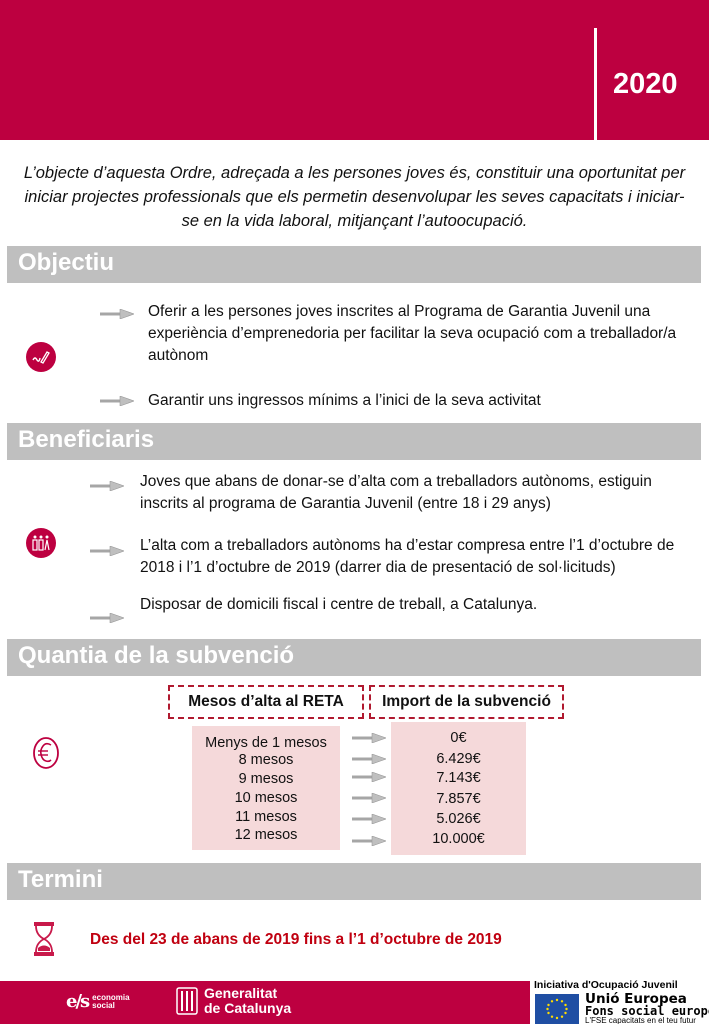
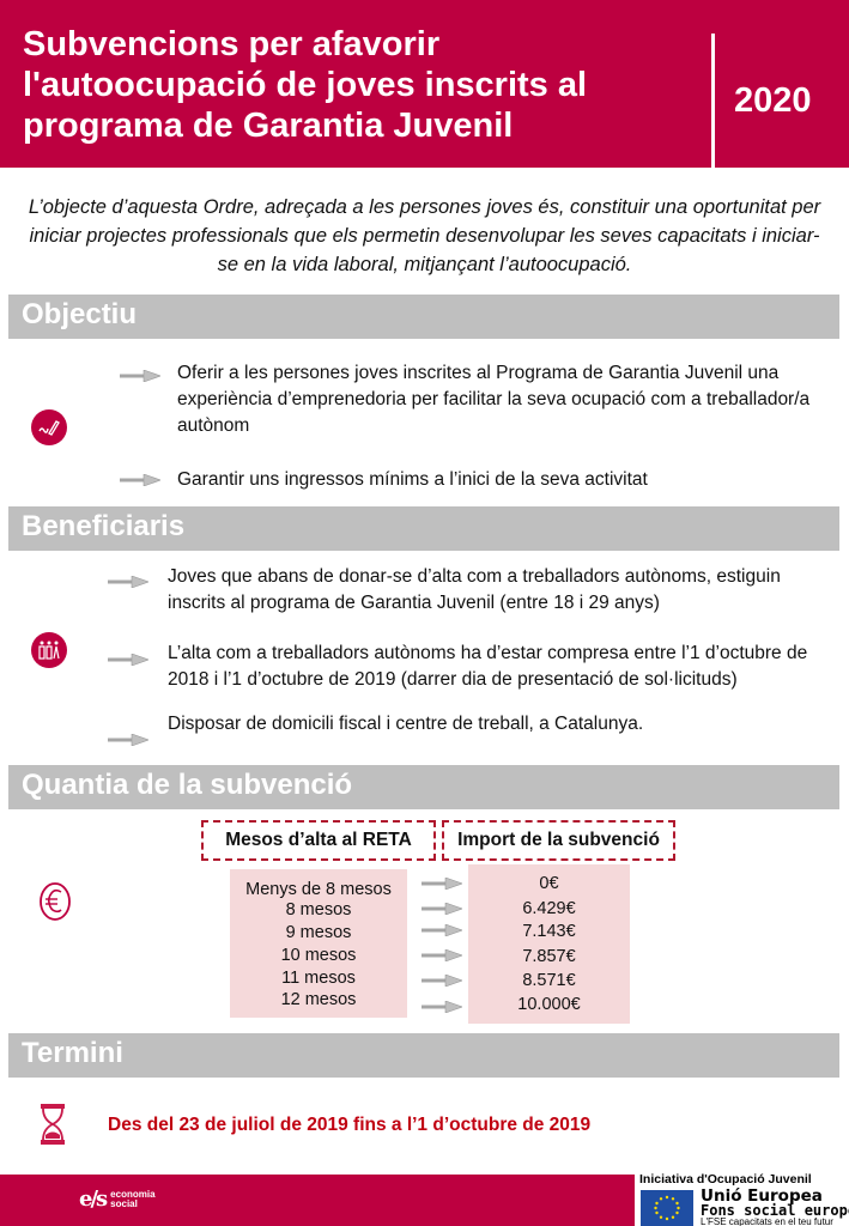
+ Subvencions per afavorir l'autoocupació de joves inscrits al programa de Garantia Juvenil
  2020
  L’objecte d’aquesta Ordre, adreçada a les persones joves és, constituir una oportunitat per iniciar projectes professionals que els permetin desenvolupar les seves capacitats i iniciar-se en la vida laboral, mitjançant l’autoocupació.
  Objectiu
  Oferir a les persones joves inscrites al Programa de Garantia Juvenil una experiència d’emprenedoria per facilitar la seva ocupació com a treballador/a autònom
  Garantir uns ingressos mínims a l’inici de la seva activitat
  Beneficiaris
  Joves que abans de donar-se d’alta com a treballadors autònoms, estiguin inscrits al programa de Garantia Juvenil (entre 18 i 29 anys)
  L’alta com a treballadors autònoms ha d’estar compresa entre l’1 d’octubre de 2018 i l’1 d’octubre de 2019 (darrer dia de presentació de sol·licituds)
  Disposar de domicili fiscal i centre de treball, a Catalunya.
  Quantia de la subvenció
  Mesos d’alta al RETA
  Import de la subvenció
- Menys de 1 mesos
+ Menys de 8 mesos
  8 mesos
  9 mesos
  10 mesos
  11 mesos
  12 mesos
  0€
  6.429€
  7.143€
  7.857€
- 5.026€
+ 8.571€
  10.000€
  Termini
- Des del 23 de abans de 2019 fins a l’1 d’octubre de 2019
+ Des del 23 de juliol de 2019 fins a l’1 d’octubre de 2019
  e/s
  economia
  social
- Generalitat
- de Catalunya
  Iniciativa d'Ocupació Juvenil
  Unió Europea
  Fons social europ
  L'FSE capacitats en el teu futur
